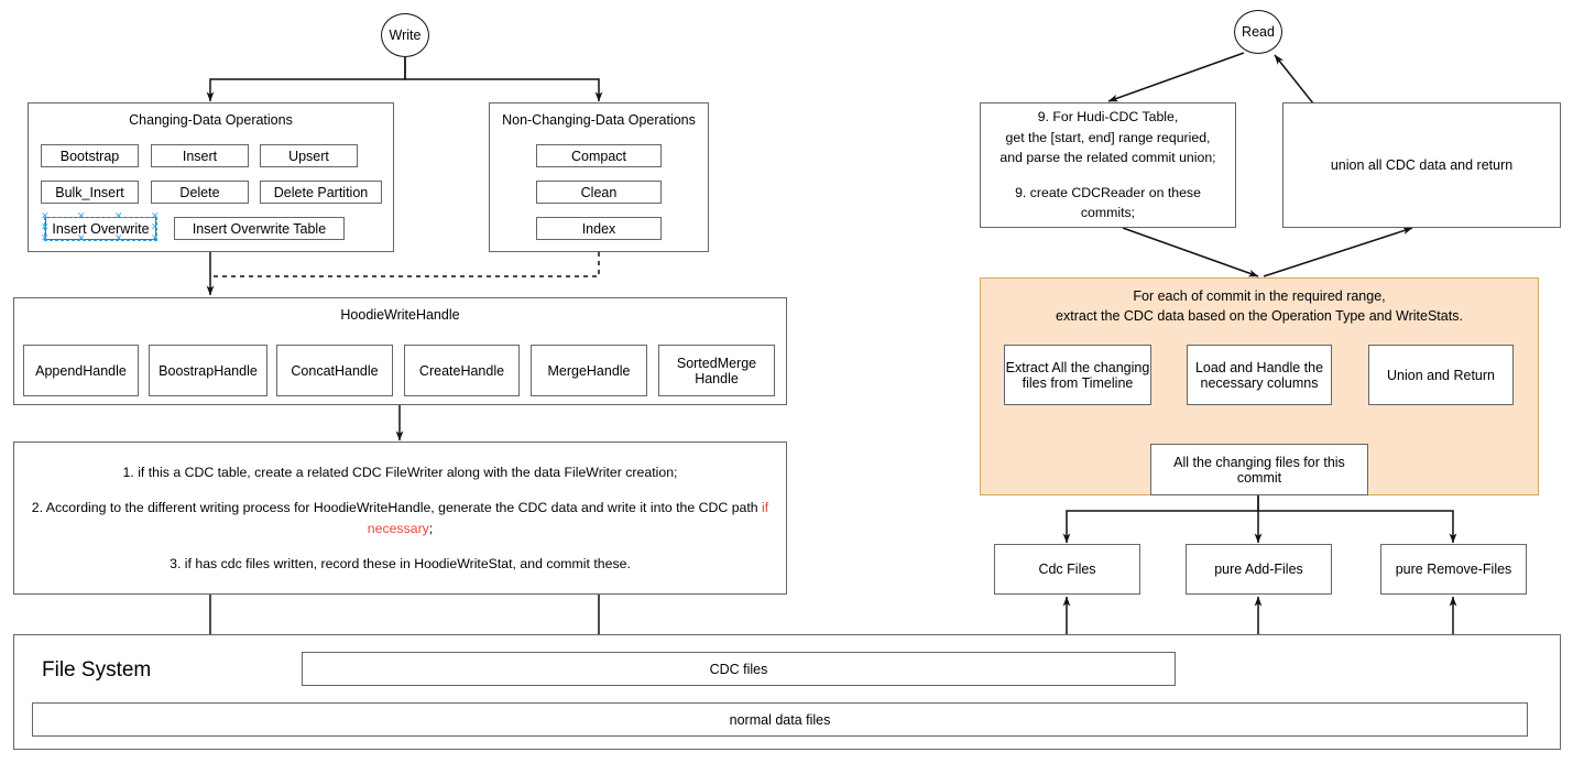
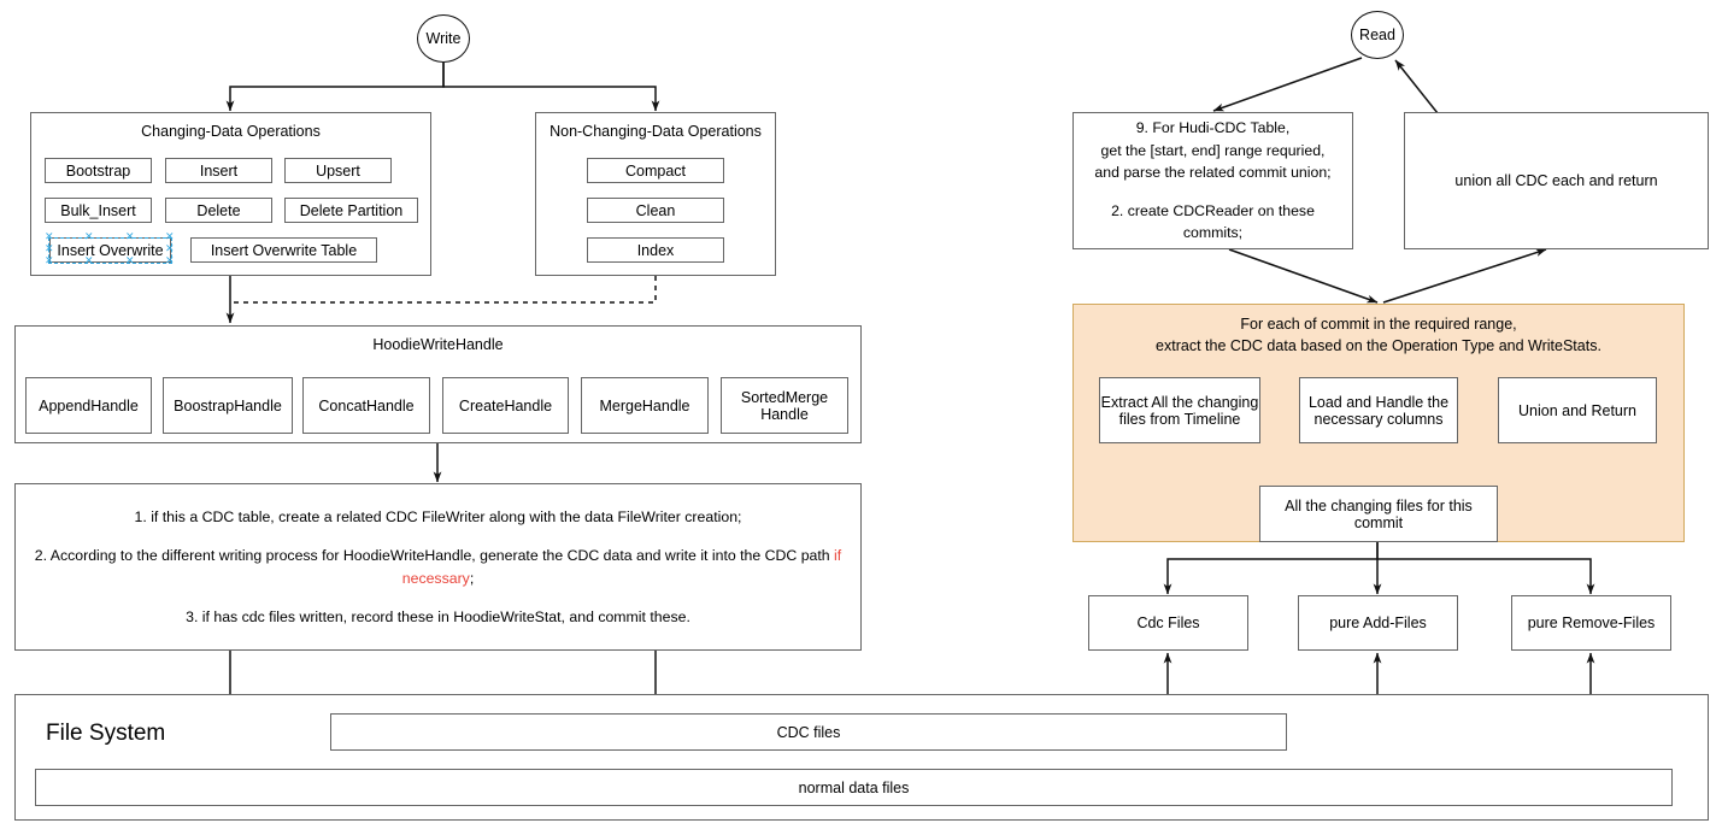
  Write
  Changing-Data Operations
  Bootstrap
  Insert
  Upsert
  Bulk_Insert
  Delete
  Delete Partition
  Insert Overwrite
  Insert Overwrite Table
  ✕
  ✕
  ✕
  ✕
  ✕
  ✕
  ✕
  ✕
  ✕
  ✕
  Non-Changing-Data Operations
  Compact
  Clean
  Index
  HoodieWriteHandle
  AppendHandle
  BoostrapHandle
  ConcatHandle
  CreateHandle
  MergeHandle
  SortedMerge Handle
  1. if this a CDC table, create a related CDC FileWriter along with the data FileWriter creation;
  2. According to the different writing process for HoodieWriteHandle, generate the CDC data and write it into the CDC path if necessary;
  3. if has cdc files written, record these in HoodieWriteStat, and commit these.
  File System
  CDC files
  normal data files
  Read
  9. For Hudi-CDC Table,
  get the [start, end] range requried,
  and parse the related commit union;
- 9. create CDCReader on these
+ 2. create CDCReader on these
  commits;
- union all CDC data and return
+ union all CDC each and return
  For each of commit in the required range,
  extract the CDC data based on the Operation Type and WriteStats.
  Extract All the changing files from Timeline
  Load and Handle the necessary columns
  Union and Return
  All the changing files for this commit
  Cdc Files
  pure Add-Files
  pure Remove-Files
